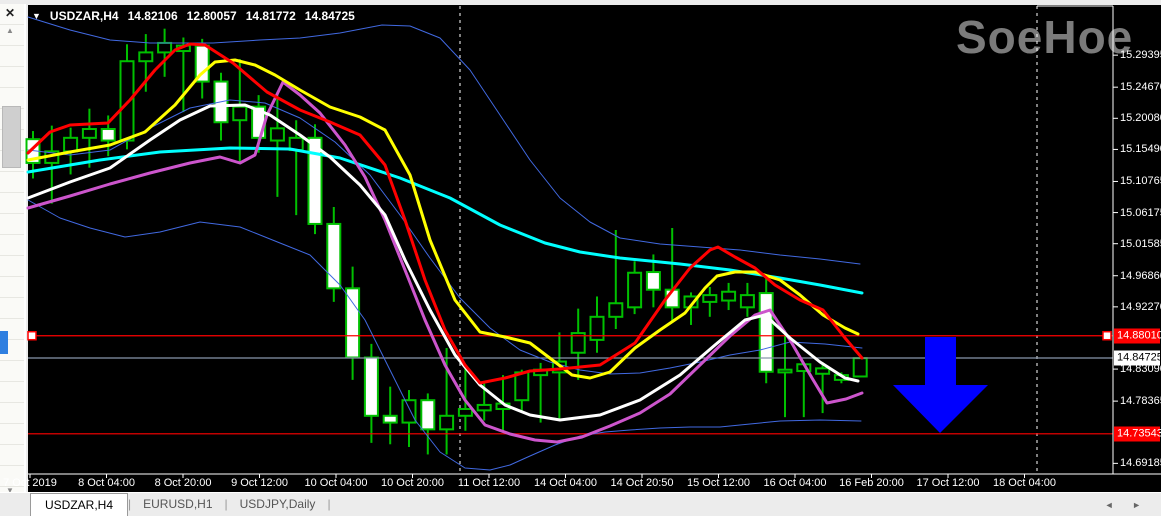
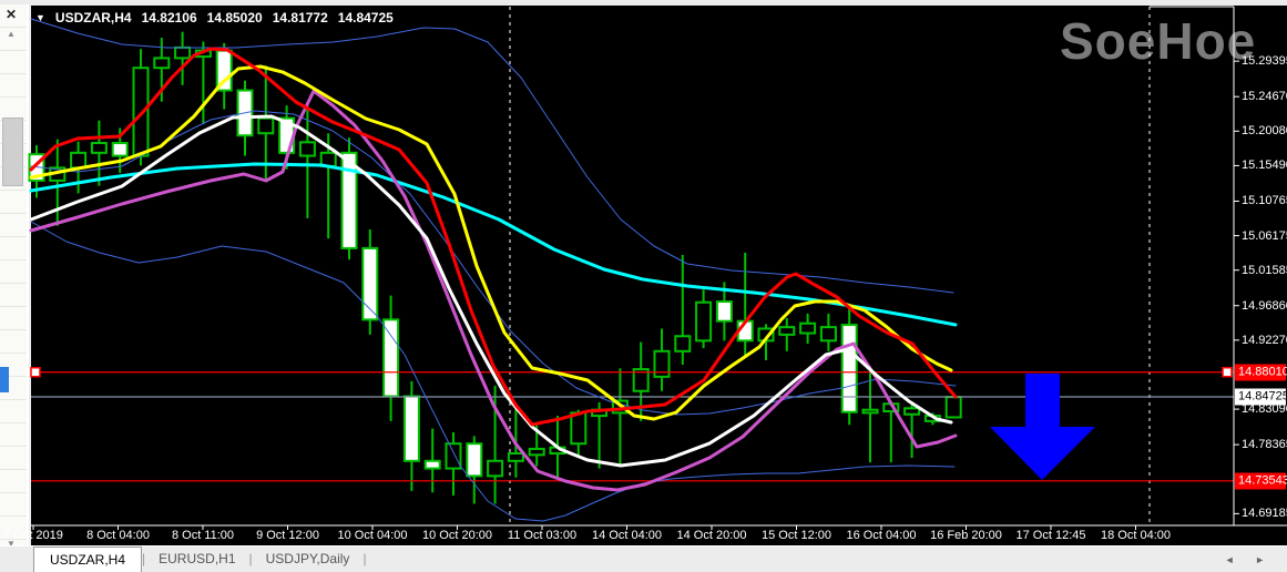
  ✕
  ▲
  ▼
  SoeHoe
  ▼
  USDZAR,H4
  14.82106
- 12.80057
+ 14.85020
  14.81772
  14.84725
  15.2939
  15.2467
  15.2008
  15.1549
  15.1076
  15.0617
  15.0158
  14.9686
  14.9227
  14.8309
  14.7836
  14.6918
  7 Oct 2019
  8 Oct 04:00
- 8 Oct 20:00
+ 8 Oct 11:00
  9 Oct 12:00
  10 Oct 04:00
  10 Oct 20:00
- 11 Oct 12:00
+ 11 Oct 03:00
  14 Oct 04:00
- 14 Oct 20:50
+ 14 Oct 20:00
  15 Oct 12:00
  16 Oct 04:00
  16 Feb 20:00
- 17 Oct 12:00
+ 17 Oct 12:45
  18 Oct 04:00
  14.88010
  14.84725
  14.73543
  USDZAR,H4
  |
  EURUSD,H1
  |
  USDJPY,Daily
  |
  ◄ ►
